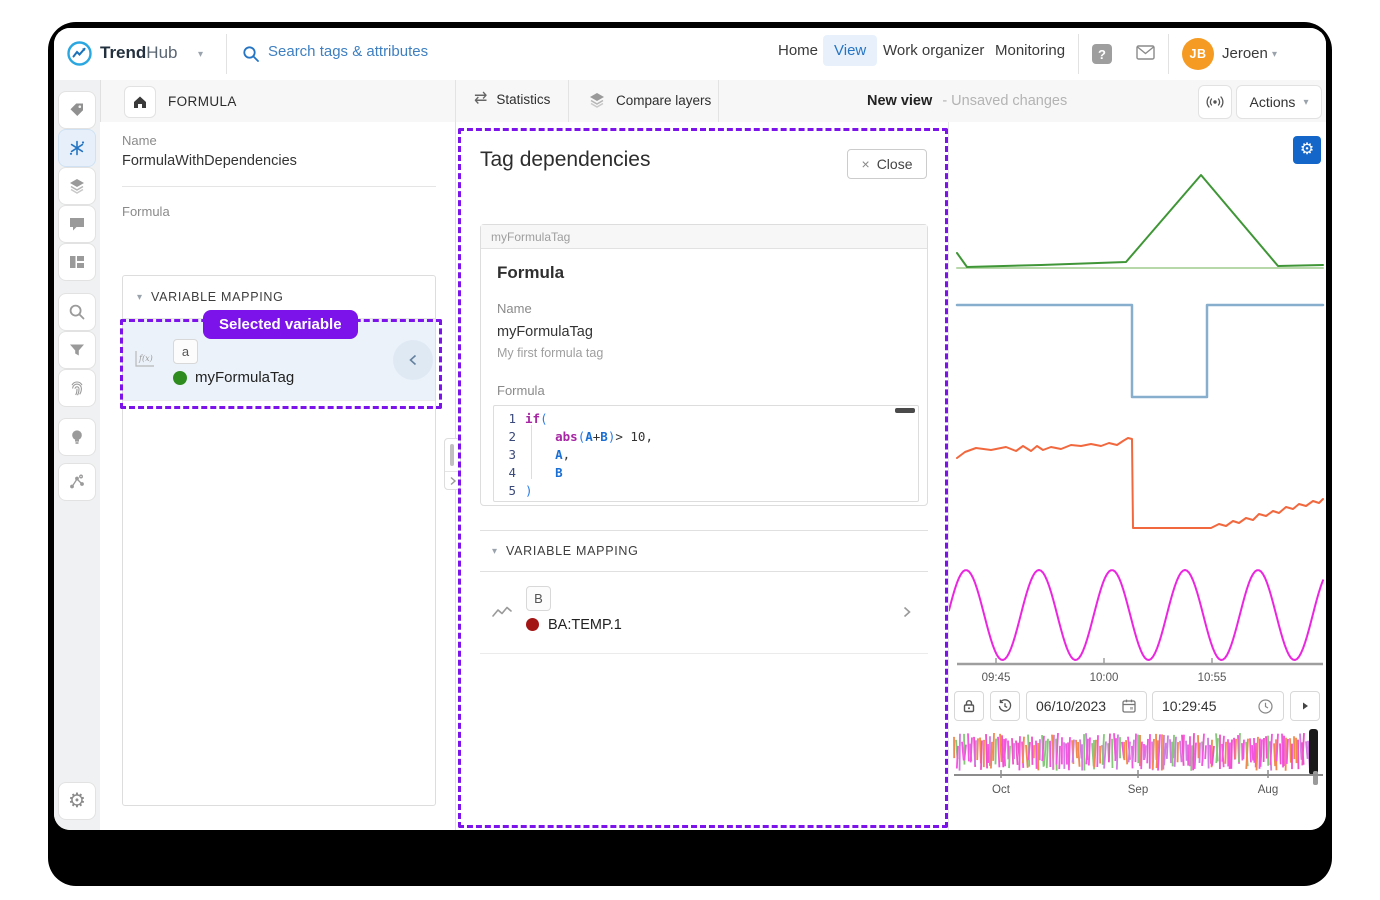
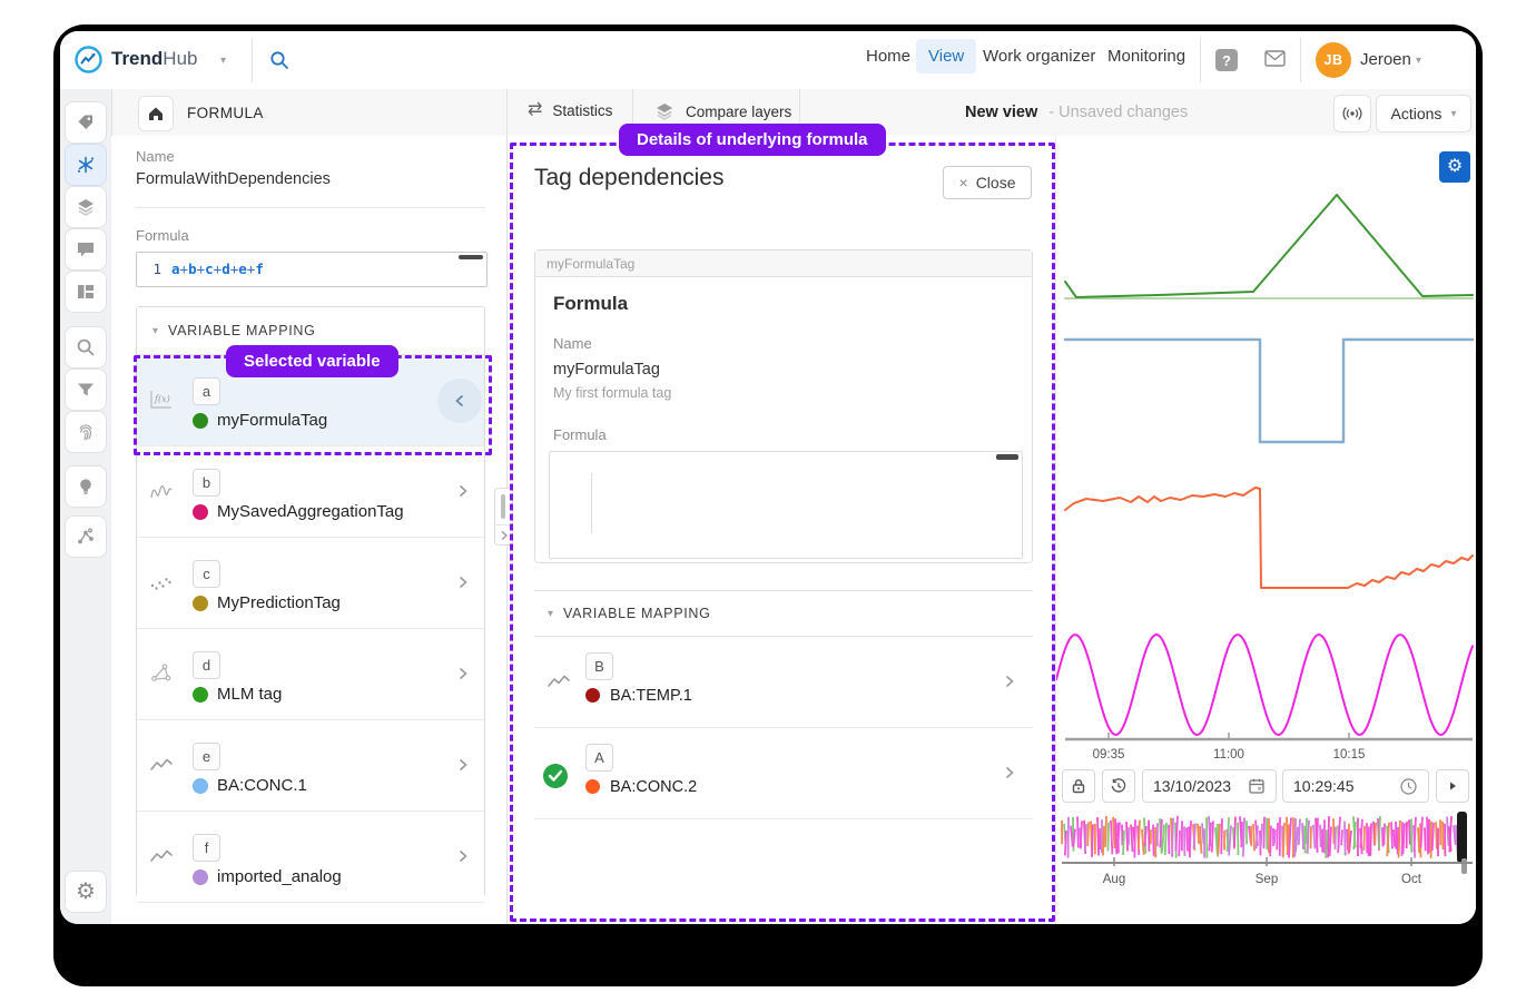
  TrendHub
  ▾
- Search tags & attributes
  Home
  View
  Work organizer
  Monitoring
  ?
  JB
  Jeroen
  ▾
  FORMULA
  ⇄
  Statistics
  Compare layers
  New view - Unsaved changes
  Actions
  ▾
  ⚙
  Name
  FormulaWithDependencies
  Formula
+ 1 a+b+c+d+e+f
  ▾
  VARIABLE MAPPING
  f(x)
  a
  myFormulaTag
+ b
+ MySavedAggregationTag
+ c
+ MyPredictionTag
+ d
+ MLM tag
+ e
+ BA:CONC.1
+ f
+ imported_analog
  Selected variable
+ Details of underlying formula
  Tag dependencies
  ×
  Close
  myFormulaTag
  Formula
  Name
  myFormulaTag
  My first formula tag
  Formula
- 1 if(
- 2 abs(A+B)> 10,
- 3 A,
- 4 B
- 5 )
  ▾
  VARIABLE MAPPING
  B
  BA:TEMP.1
+ A
+ BA:CONC.2
- 09:45
+ 09:35
- 10:00
+ 11:00
- 10:55
+ 10:15
- Oct
+ Aug
  Sep
- Aug
+ Oct
  ⚙
- 06/10/2023
+ 13/10/2023
  10:29:45
